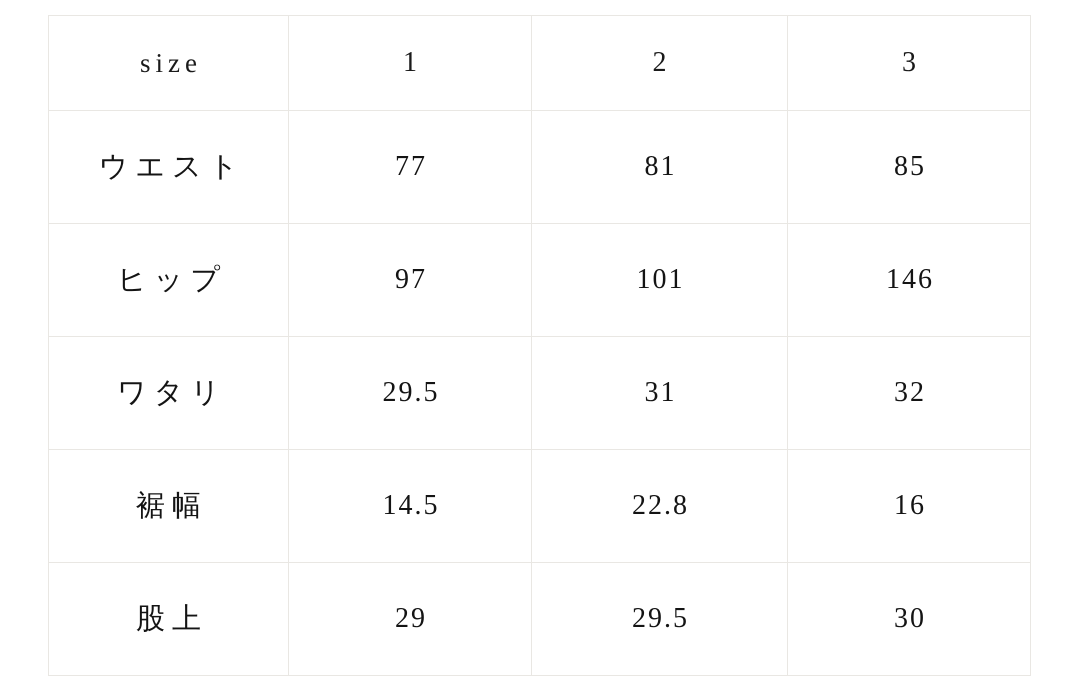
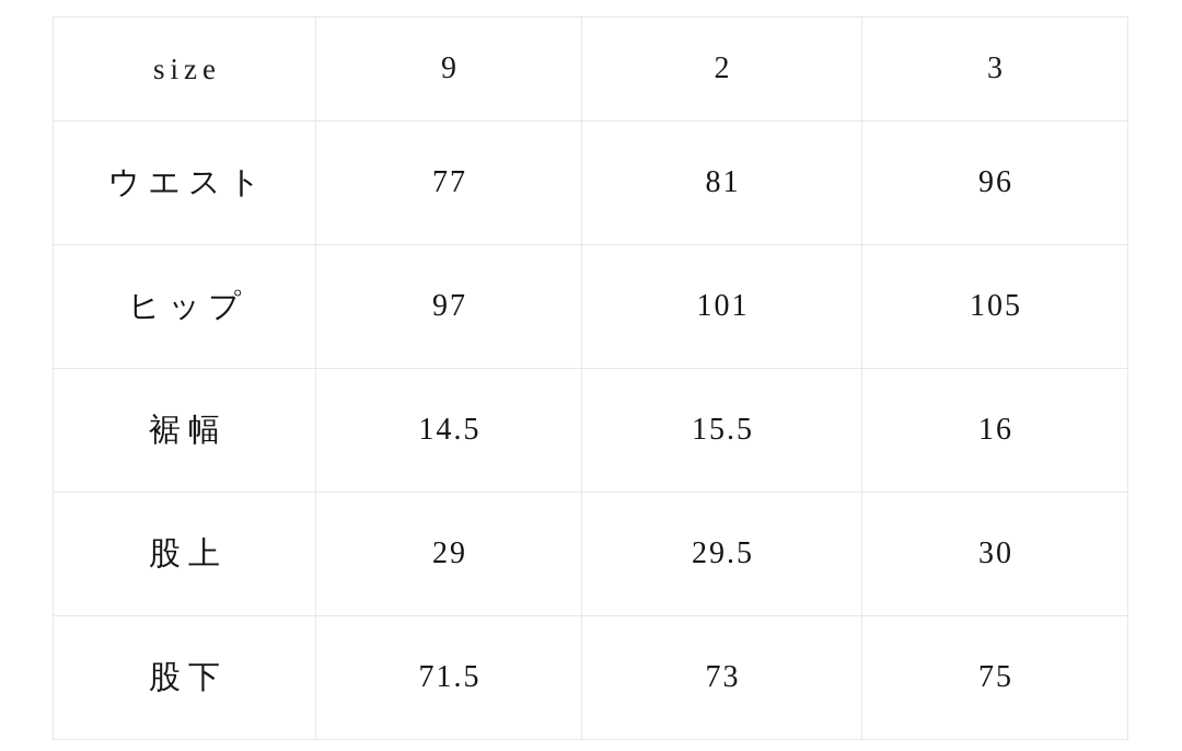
- size	1	2	3
+ size	9	2	3
- ウエスト	77	81	85
+ ウエスト	77	81	96
- ヒップ	97	101	146
+ ヒップ	97	101	105
- ワタリ	29.5	31	32
- 裾幅	14.5	22.8	16
+ 裾幅	14.5	15.5	16
  股上	29	29.5	30
+ 股下	71.5	73	75
